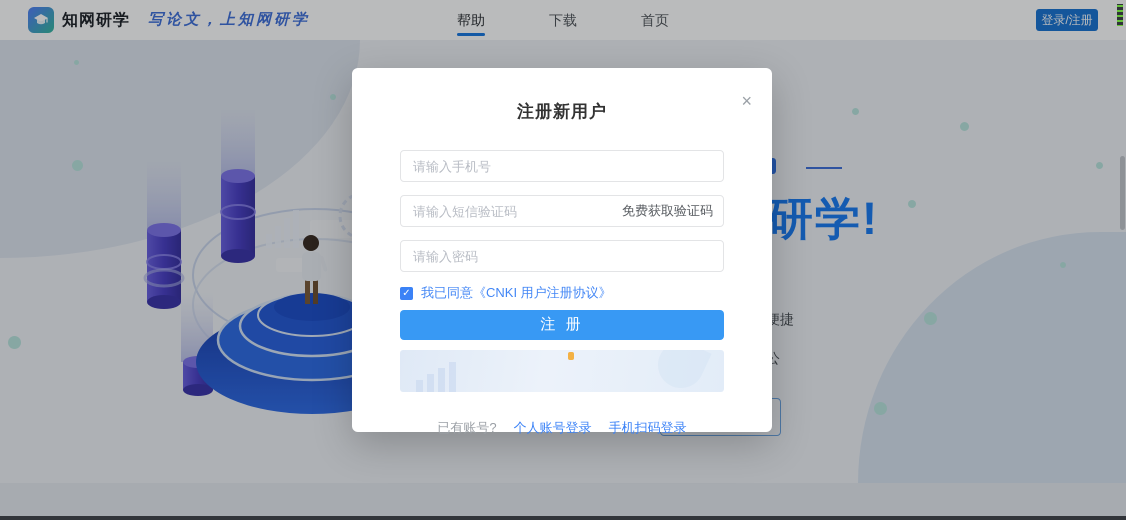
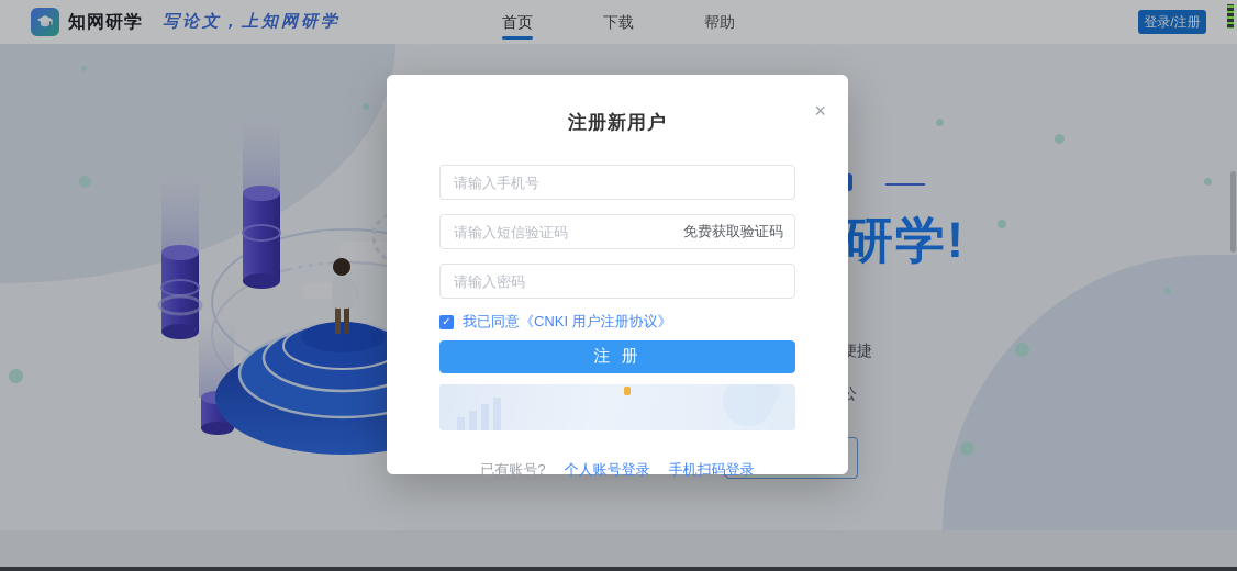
  知网研学
  写论文，上知网研学
- 帮助
+ 首页
  下载
- 首页
+ 帮助
  登录/注册
  研学!
  便捷
  公
  ×
  注册新用户
  请输入手机号
  请输入短信验证码
  免费获取验证码
  请输入密码
  ✓
  我已同意《CNKI 用户注册协议》
  注 册
  已有账号?
  个人账号登录
  手机扫码登录
